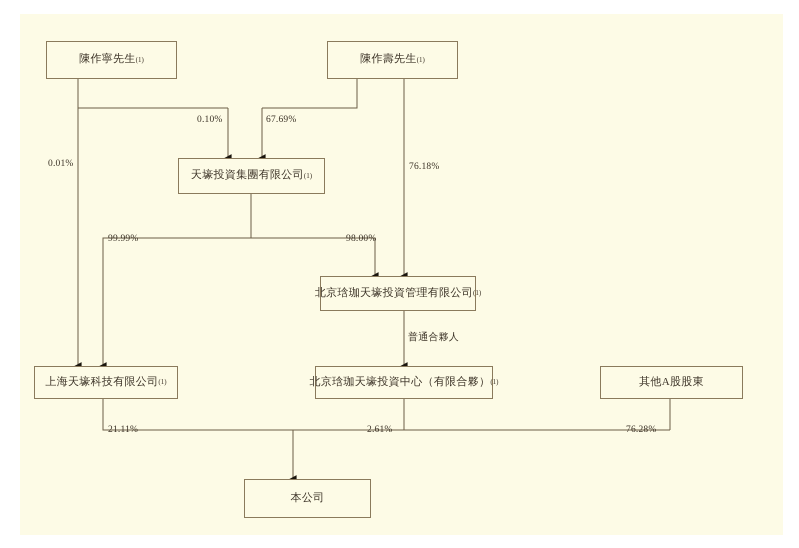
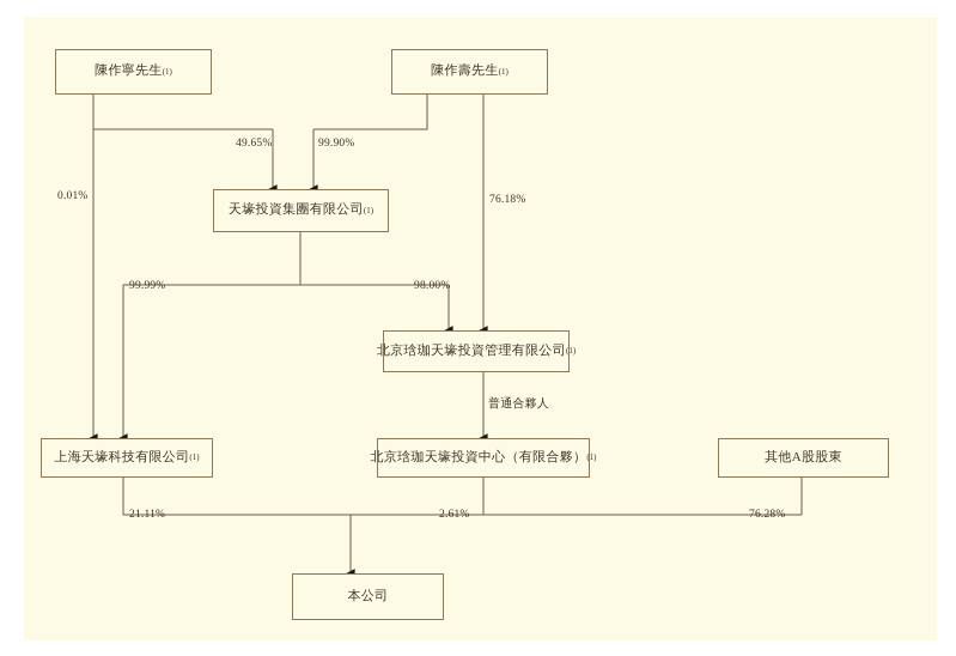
  陳作寧先生
  (1)
  陳作壽先生
  (1)
  天壕投資集團有限公司
  (1)
  北京琀珈天壕投資管理有限公司
  (1)
  上海天壕科技有限公司
  (1)
  北京琀珈天壕投資中心（有限合夥）
  (1)
  其他A股股東
  本公司
- 0.10%
+ 49.65%
- 67.69%
+ 99.90%
  0.01%
  99.99%
  98.00%
  76.18%
  普通合夥人
  21.11%
  2.61%
  76.28%
